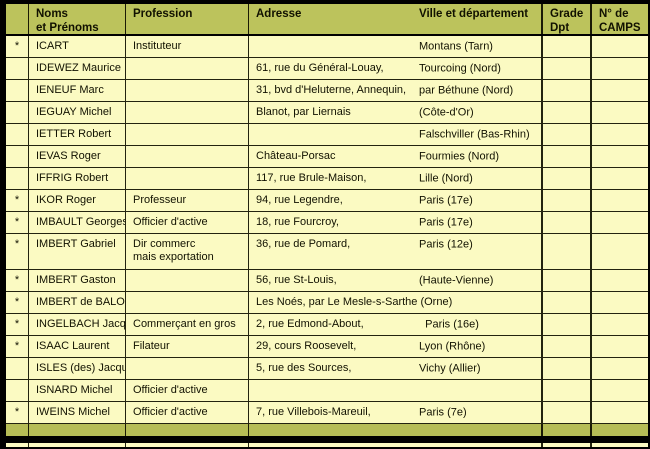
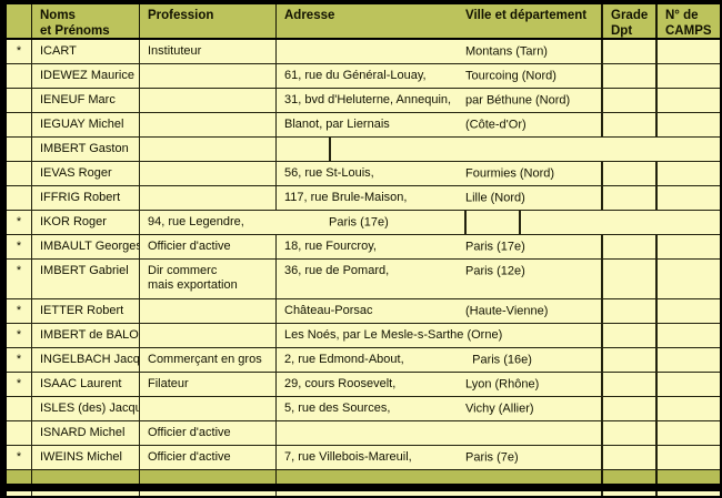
  Noms
  et Prénoms
  Profession
  Adresse
  Ville et département
  Grade
  Dpt
  N° de
  CAMPS
  *
  ICART
  Instituteur
  Montans (Tarn)
  IDEWEZ Maurice
  61, rue du Général-Louay,
  Tourcoing (Nord)
  IENEUF Marc
  31, bvd d'Heluterne, Annequin,
  par Béthune (Nord)
  IEGUAY Michel
  Blanot, par Liernais
  (Côte-d'Or)
- IETTER Robert
+ IMBERT Gaston
- Falschviller (Bas-Rhin)
  IEVAS Roger
- Château-Porsac
+ 56, rue St-Louis,
  Fourmies (Nord)
  IFFRIG Robert
  117, rue Brule-Maison,
  Lille (Nord)
  *
  IKOR Roger
- Professeur
  94, rue Legendre,
  Paris (17e)
  *
  IMBAULT Georges
  Officier d'active
  18, rue Fourcroy,
  Paris (17e)
  *
  IMBERT Gabriel
  Dir commerc
  mais exportation
  36, rue de Pomard,
  Paris (12e)
  *
- IMBERT Gaston
+ IETTER Robert
- 56, rue St-Louis,
+ Château-Porsac
  (Haute-Vienne)
  *
  IMBERT de BALO
  Les Noés, par Le Mesle-s-Sarthe (Orne)
  *
  INGELBACH Jacq
  Commerçant en gros
  2, rue Edmond-About,
  Paris (16e)
  *
  ISAAC Laurent
  Filateur
  29, cours Roosevelt,
  Lyon (Rhône)
  ISLES (des) Jacqu
  5, rue des Sources,
  Vichy (Allier)
  ISNARD Michel
  Officier d'active
  *
  IWEINS Michel
  Officier d'active
  7, rue Villebois-Mareuil,
  Paris (7e)
